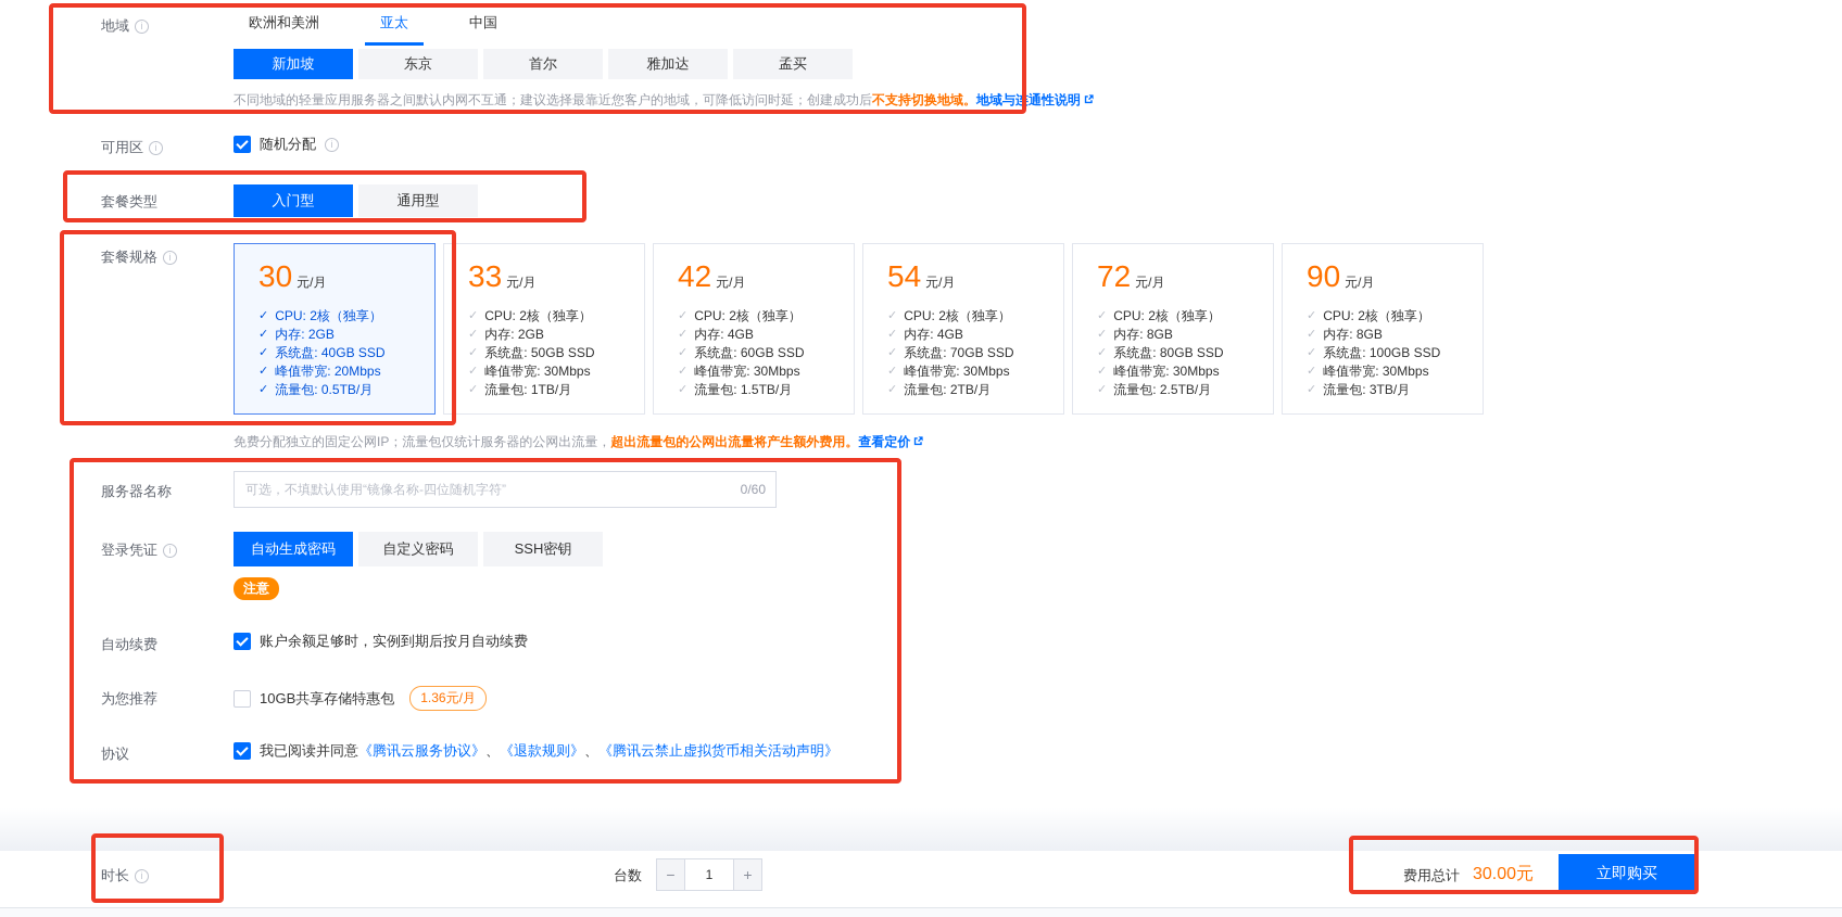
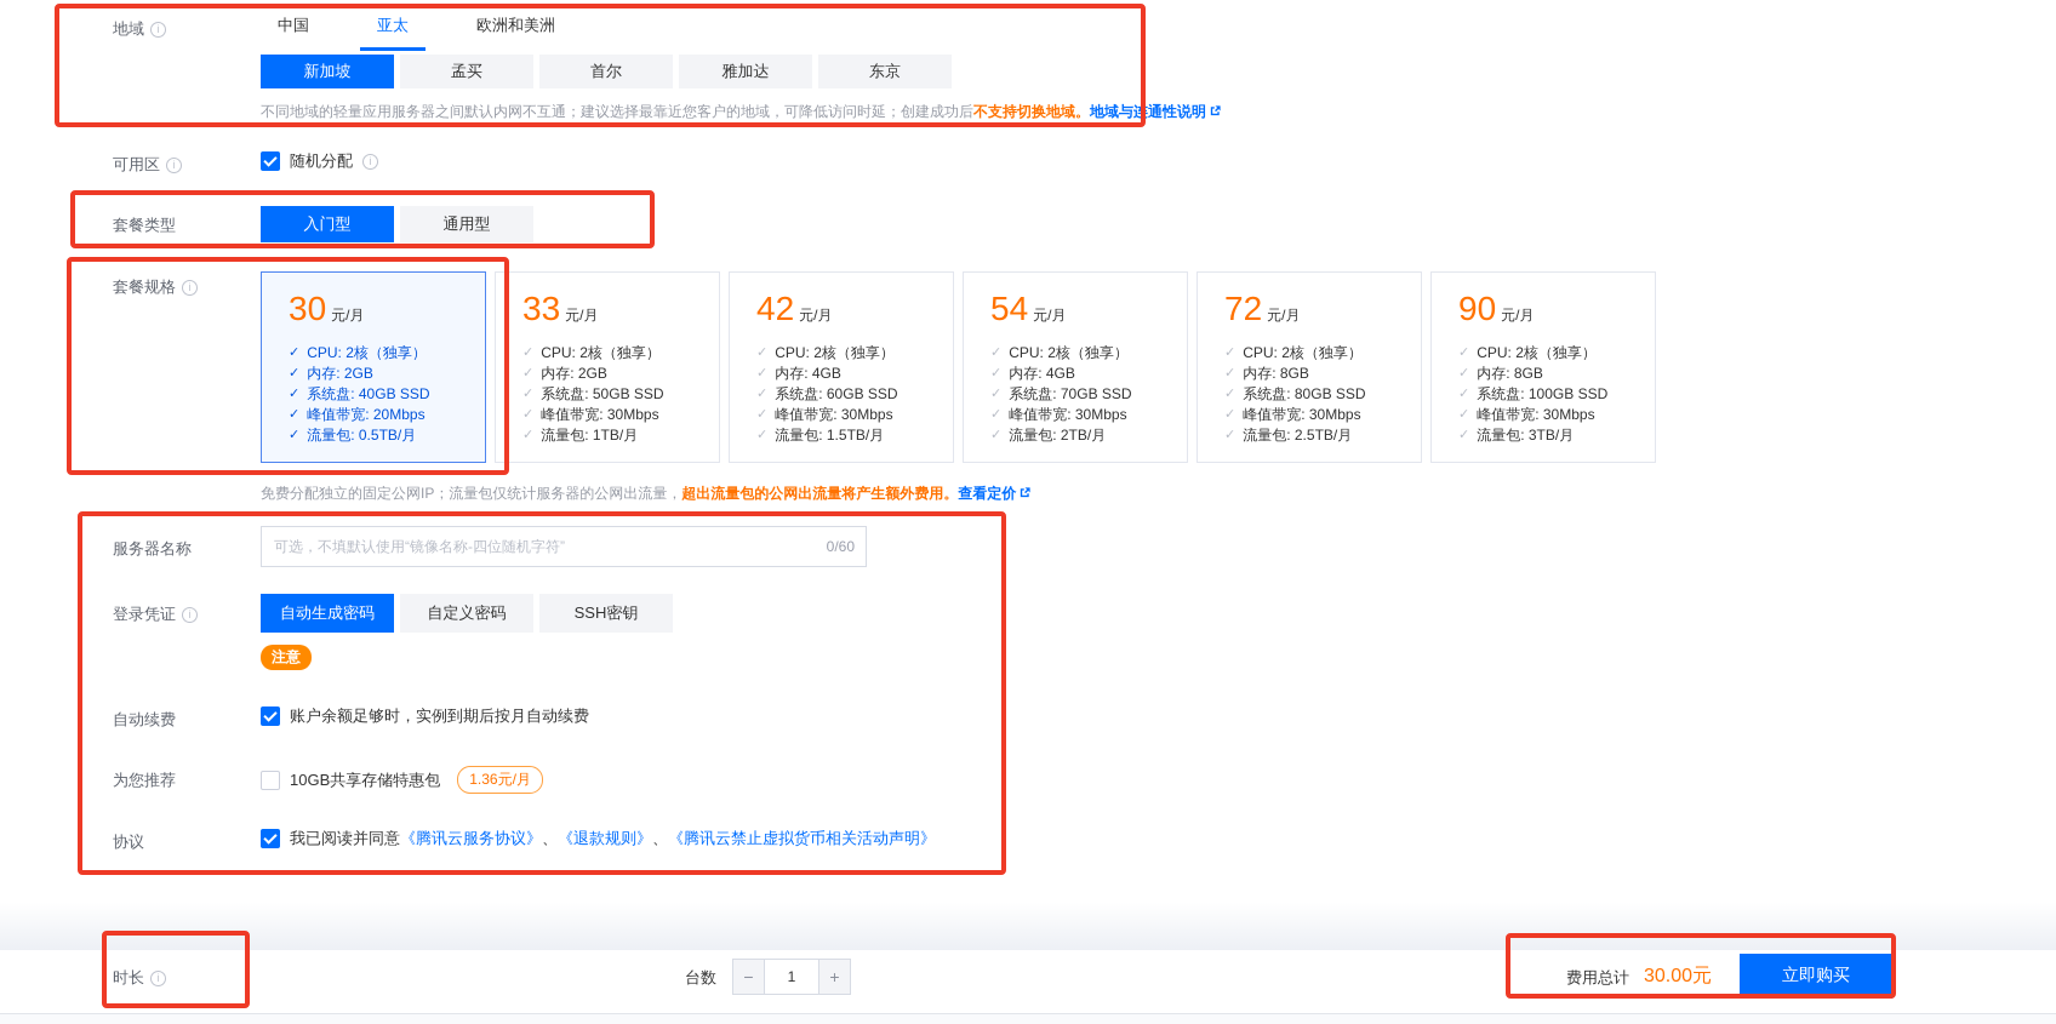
  地域
- 欧洲和美洲
+ 中国
  亚太
- 中国
+ 欧洲和美洲
  新加坡
- 东京
+ 孟买
  首尔
  雅加达
- 孟买
+ 东京
  不同地域的轻量应用服务器之间默认内网不互通；建议选择最靠近您客户的地域，可降低访问时延；创建成功后不支持切换地域。地域与连通性说明
  可用区
  随机分配
  套餐类型
  入门型
  通用型
  套餐规格
  30
  元/月
  CPU: 2核（独享）
  内存: 2GB
  系统盘: 40GB SSD
  峰值带宽: 20Mbps
  流量包: 0.5TB/月
  33
  元/月
  CPU: 2核（独享）
  内存: 2GB
  系统盘: 50GB SSD
  峰值带宽: 30Mbps
  流量包: 1TB/月
  42
  元/月
  CPU: 2核（独享）
  内存: 4GB
  系统盘: 60GB SSD
  峰值带宽: 30Mbps
  流量包: 1.5TB/月
  54
  元/月
  CPU: 2核（独享）
  内存: 4GB
  系统盘: 70GB SSD
  峰值带宽: 30Mbps
  流量包: 2TB/月
  72
  元/月
  CPU: 2核（独享）
  内存: 8GB
  系统盘: 80GB SSD
  峰值带宽: 30Mbps
  流量包: 2.5TB/月
  90
  元/月
  CPU: 2核（独享）
  内存: 8GB
  系统盘: 100GB SSD
  峰值带宽: 30Mbps
  流量包: 3TB/月
  免费分配独立的固定公网IP；流量包仅统计服务器的公网出流量，超出流量包的公网出流量将产生额外费用。查看定价
  服务器名称
  可选，不填默认使用“镜像名称-四位随机字符”
  0/60
  登录凭证
  自动生成密码
  自定义密码
  SSH密钥
  注意
  自动续费
  账户余额足够时，实例到期后按月自动续费
  为您推荐
  10GB共享存储特惠包
  1.36元/月
  协议
  我已阅读并同意《腾讯云服务协议》、《退款规则》、《腾讯云禁止虚拟货币相关活动声明》
  时长
  台数
  −
  1
  +
  费用总计
  30.00元
  立即购买
